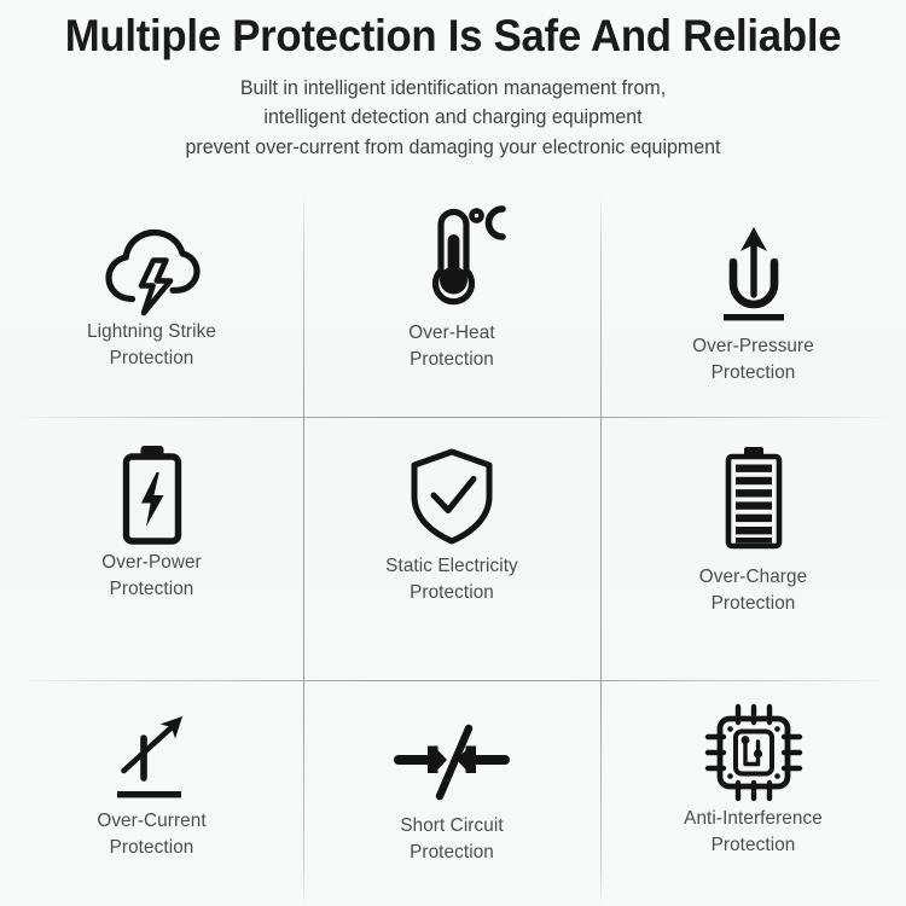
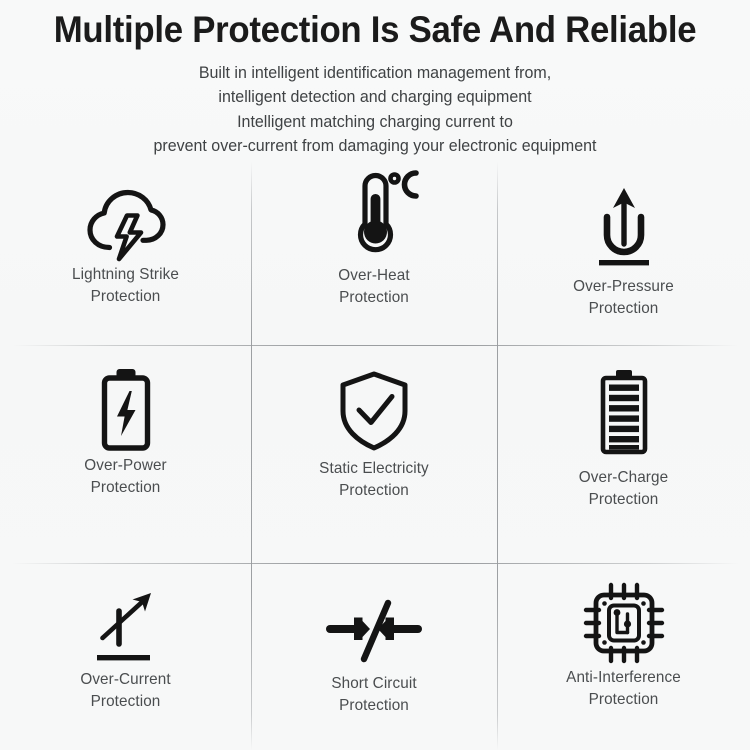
  Multiple Protection Is Safe And Reliable
  Built in intelligent identification management from,
  intelligent detection and charging equipment
+ Intelligent matching charging current to
  prevent over-current from damaging your electronic equipment
  Lightning Strike
  Protection
  Over-Heat
  Protection
  Over-Pressure
  Protection
  Over-Power
  Protection
  Static Electricity
  Protection
  Over-Charge
  Protection
  Over-Current
  Protection
  Short Circuit
  Protection
  Anti-Interference
  Protection
